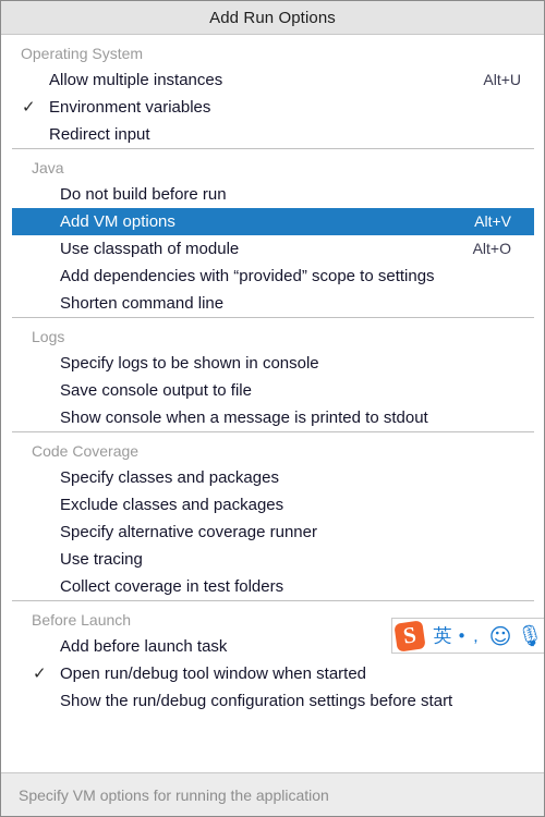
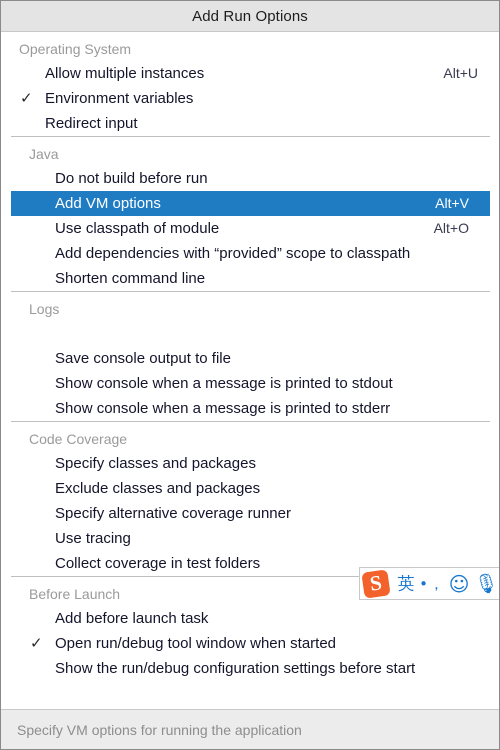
  Add Run Options
  Operating System
  Allow multiple instances
  Alt+U
  ✓
  Environment variables
  Redirect input
  Java
  Do not build before run
  Add VM options
  Alt+V
  Use classpath of module
  Alt+O
- Add dependencies with “provided” scope to settings
+ Add dependencies with “provided” scope to classpath
  Shorten command line
  Logs
- Specify logs to be shown in console
  Save console output to file
  Show console when a message is printed to stdout
+ Show console when a message is printed to stderr
  Code Coverage
  Specify classes and packages
  Exclude classes and packages
  Specify alternative coverage runner
  Use tracing
  Collect coverage in test folders
  Before Launch
  Add before launch task
  ✓
  Open run/debug tool window when started
  Show the run/debug configuration settings before start
  Specify VM options for running the application
  英
  •，
  ☺
  🎙
